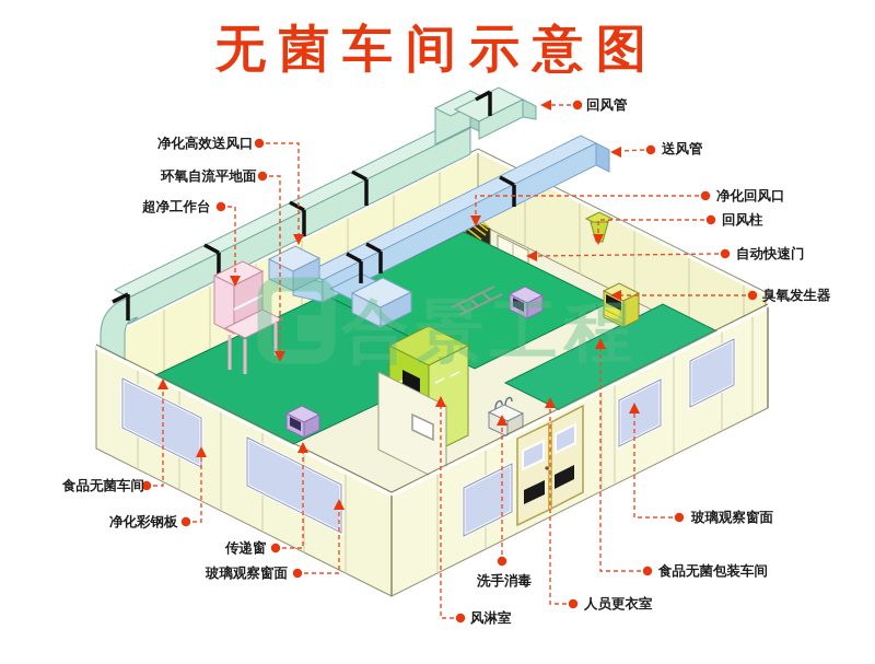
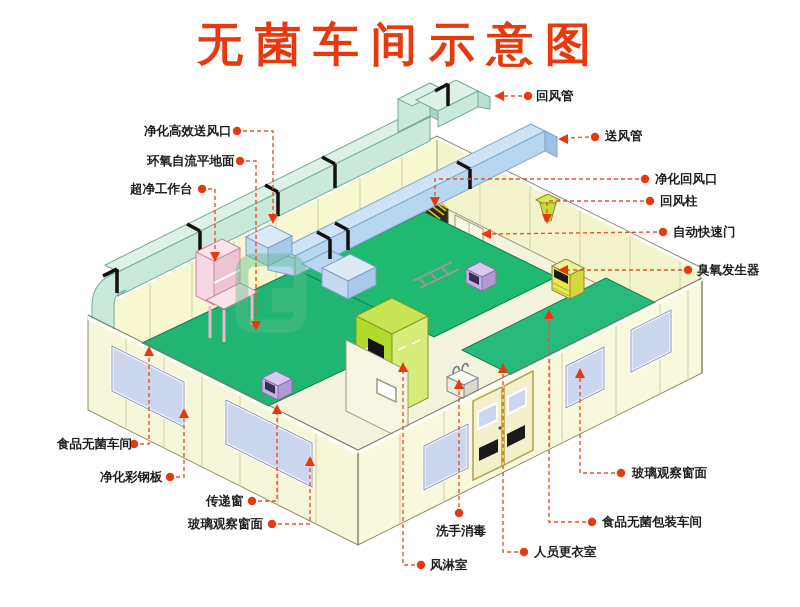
- 合景工程
  无菌车间示意图
  净化高效送风口
  环氧自流平地面
  超净工作台
  食品无菌车间
  净化彩钢板
  传递窗
  玻璃观察窗面
  回风管
  送风管
  净化回风口
  回风柱
  自动快速门
  臭氧发生器
  玻璃观察窗面
  食品无菌包装车间
  人员更衣室
  洗手消毒
  风淋室
